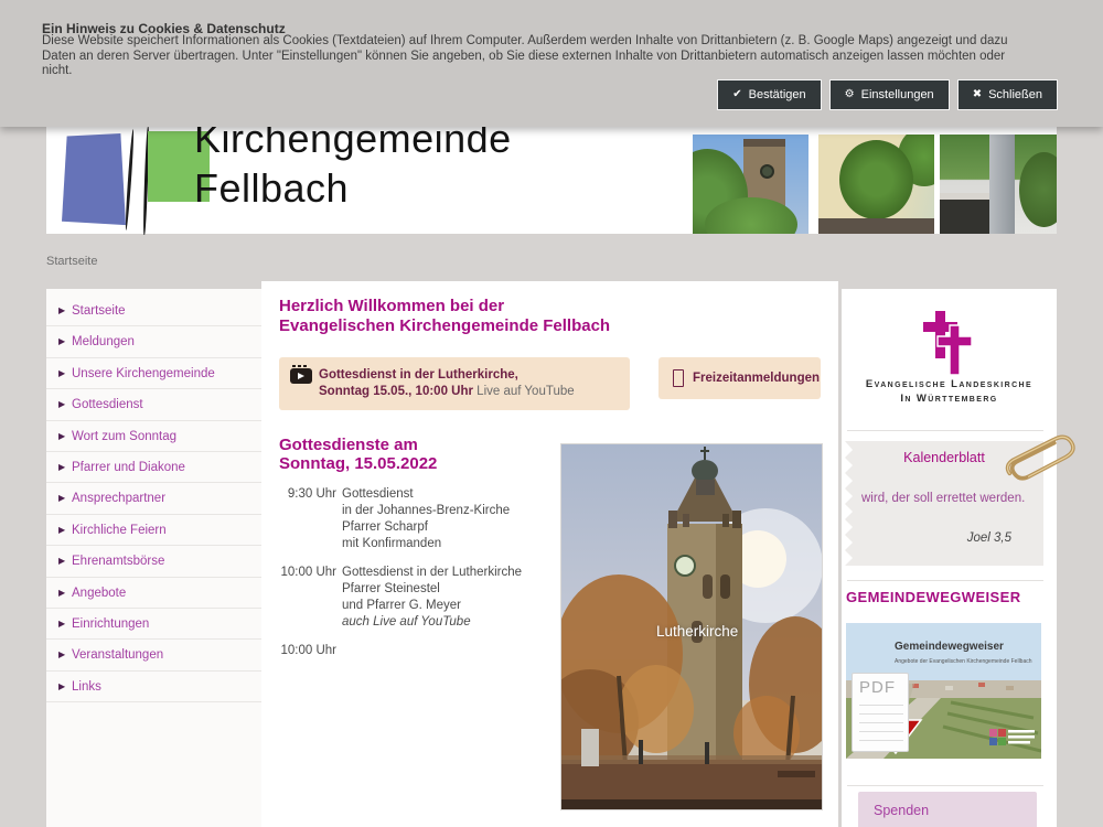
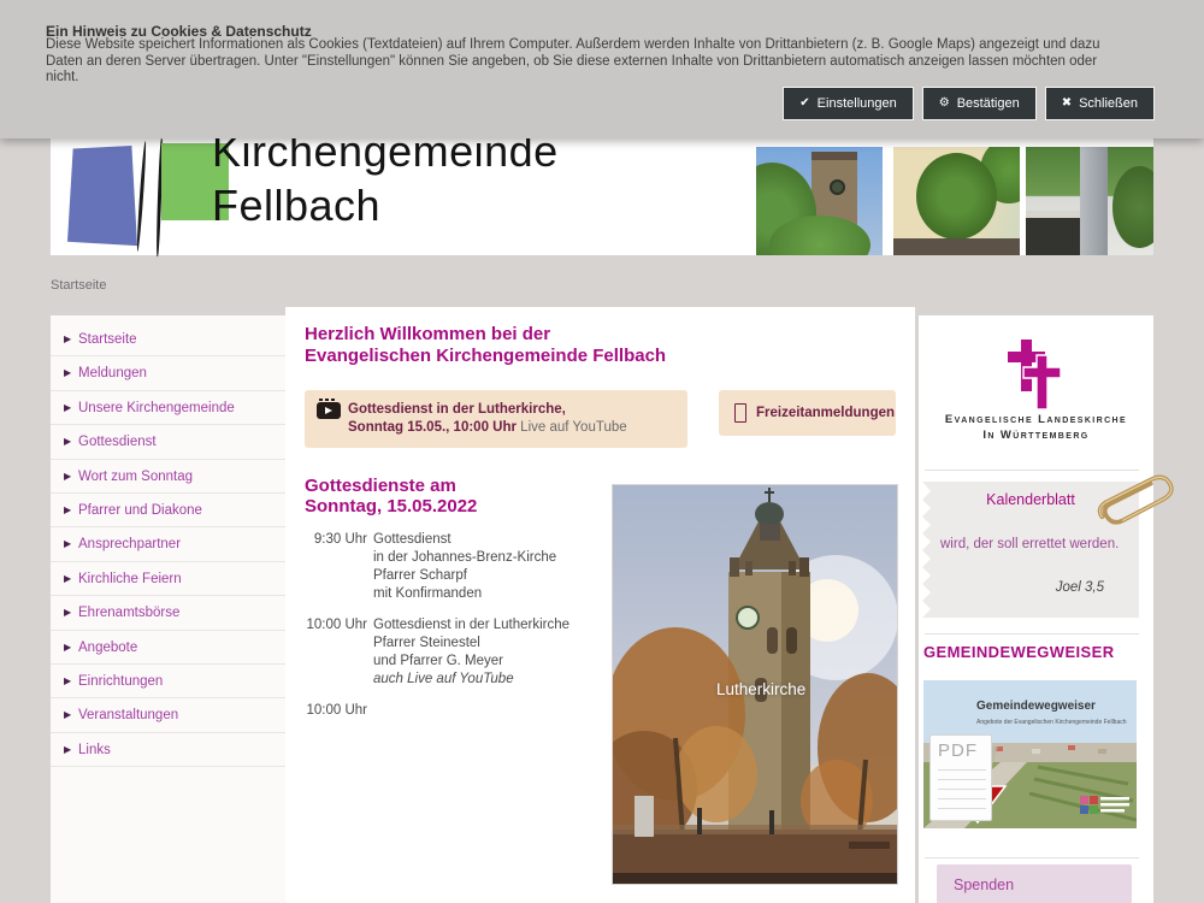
  Kirchengemeinde
  Fellbach
  Ein Hinweis zu Cookies & Datenschutz
  Diese Website speichert Informationen als Cookies (Textdateien) auf Ihrem Computer. Außerdem werden Inhalte von Drittanbietern (z. B. Google Maps) angezeigt und dazu Daten an deren Server übertragen. Unter "Einstellungen" können Sie angeben, ob Sie diese externen Inhalte von Drittanbietern automatisch anzeigen lassen möchten oder nicht.
  ✔
- Bestätigen
+ Einstellungen
  ⚙
- Einstellungen
+ Bestätigen
  ✖
  Schließen
  Startseite
  ▶
  Startseite
  ▶
  Meldungen
  ▶
  Unsere Kirchengemeinde
  ▶
  Gottesdienst
  ▶
  Wort zum Sonntag
  ▶
  Pfarrer und Diakone
  ▶
  Ansprechpartner
  ▶
  Kirchliche Feiern
  ▶
  Ehrenamtsbörse
  ▶
  Angebote
  ▶
  Einrichtungen
  ▶
  Veranstaltungen
  ▶
  Links
  Herzlich Willkommen bei der
  Evangelischen Kirchengemeinde Fellbach
  Gottesdienst in der Lutherkirche,
  Sonntag 15.05., 10:00 Uhr Live auf YouTube
  Freizeitanmeldungen
  Gottesdienste am
  Sonntag, 15.05.2022
  9:30 Uhr
  Gottesdienst
  in der Johannes-Brenz-Kirche
  Pfarrer Scharpf
  mit Konfirmanden
  10:00 Uhr
  Gottesdienst in der Lutherkirche
  Pfarrer Steinestel
  und Pfarrer G. Meyer
  auch Live auf YouTube
  10:00 Uhr
  Lutherkirche
  Evangelische Landeskirche
  In Württemberg
  Kalenderblatt
  wird, der soll errettet werden.
  Joel 3,5
  GEMEINDEWEGWEISER
  Gemeindewegweiser
  PDF
  Spenden
